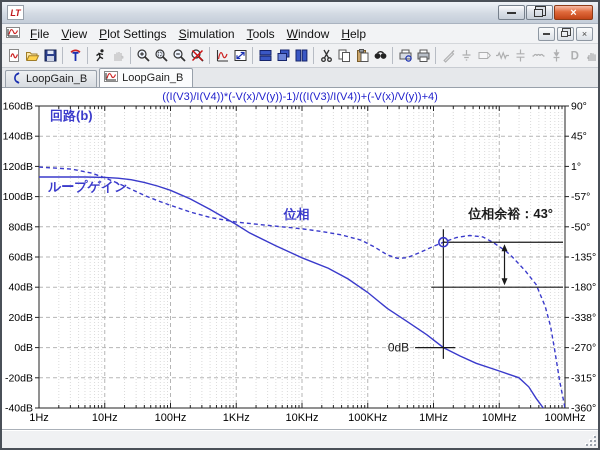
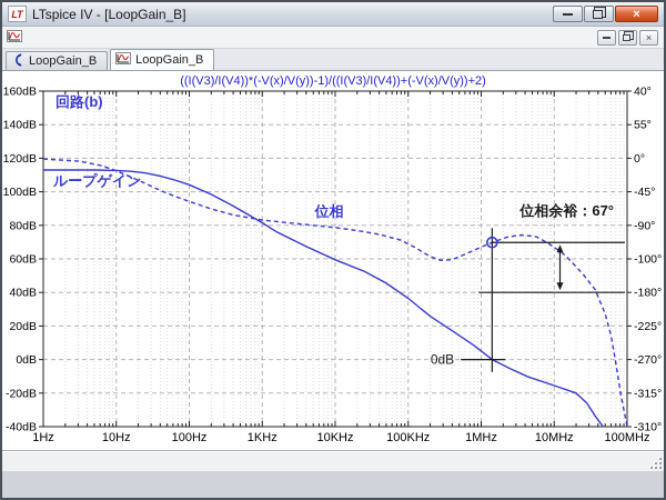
  LT
+ LTspice IV - [LoopGain_B]
  ×
- File View Plot Settings Simulation Tools Window Help
  ×
- D
  LoopGain_B
  LoopGain_B
- ((I(V3)/I(V4))*(-V(x)/V(y))-1)/((I(V3)/I(V4))+(-V(x)/V(y))+4)
+ ((I(V3)/I(V4))*(-V(x)/V(y))-1)/((I(V3)/I(V4))+(-V(x)/V(y))+2)
  160dB
  140dB
  120dB
  100dB
  80dB
  60dB
  40dB
  20dB
  0dB
  -20dB
  -40dB
- 90°
+ 40°
- 45°
+ 55°
- 1°
+ 0°
- -57°
+ -45°
- -50°
+ -90°
- -135°
+ -100°
  -180°
- -338°
+ -225°
  -270°
  -315°
- -360°
+ -310°
  1Hz
  10Hz
  100Hz
  1KHz
  10KHz
  100KHz
  1MHz
  10MHz
  100MHz
- 位相余裕：43°
+ 位相余裕：67°
  0dB
  回路(b)
  ループゲイン
  位相
